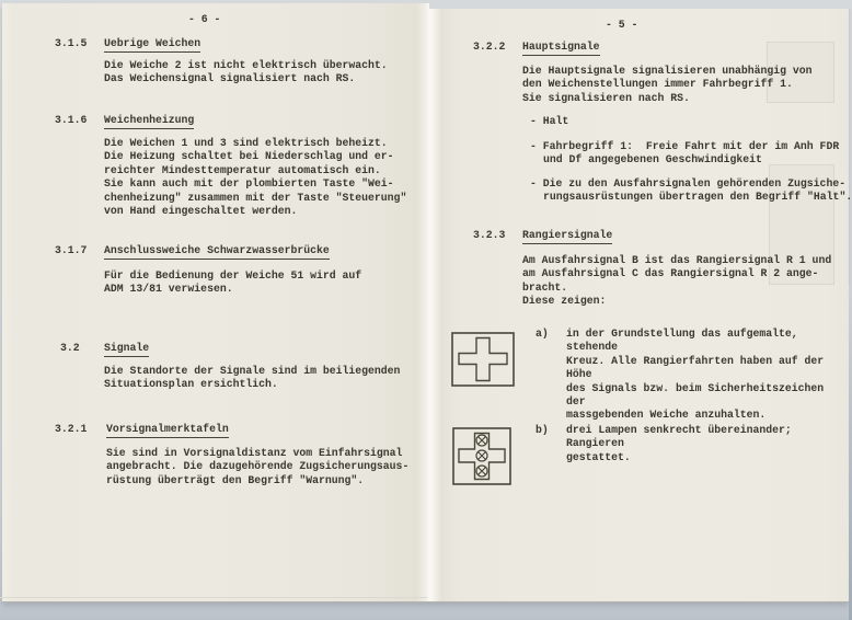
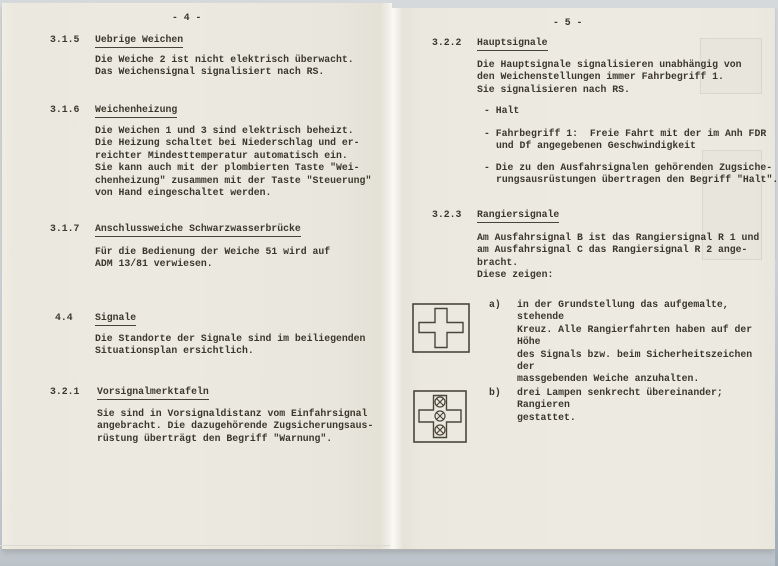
- - 6 -
+ - 4 -
  3.1.5
  Uebrige Weichen
  Die Weiche 2 ist nicht elektrisch überwacht.
  Das Weichensignal signalisiert nach RS.
  3.1.6
  Weichenheizung
  Die Weichen 1 und 3 sind elektrisch beheizt.
  Die Heizung schaltet bei Niederschlag und er-
  reichter Mindesttemperatur automatisch ein.
  Sie kann auch mit der plombierten Taste "Wei-
  chenheizung" zusammen mit der Taste "Steuerung"
  von Hand eingeschaltet werden.
  3.1.7
  Anschlussweiche Schwarzwasserbrücke
  Für die Bedienung der Weiche 51 wird auf
  ADM 13/81 verwiesen.
- 3.2
+ 4.4
  Signale
  Die Standorte der Signale sind im beiliegenden
  Situationsplan ersichtlich.
  3.2.1
  Vorsignalmerktafeln
  Sie sind in Vorsignaldistanz vom Einfahrsignal
  angebracht. Die dazugehörende Zugsicherungsaus-
  rüstung überträgt den Begriff "Warnung".
  - 5 -
  3.2.2
  Hauptsignale
  Die Hauptsignale signalisieren unabhängig von
  den Weichenstellungen immer Fahrbegriff 1.
  Sie signalisieren nach RS.
  - Halt
  - Fahrbegriff 1: Freie Fahrt mit der im Anh FDR
  und Df angegebenen Geschwindigkeit
  - Die zu den Ausfahrsignalen gehörenden Zugsiche-
  rungsausrüstungen übertragen den Begriff "Halt".
  3.2.3
  Rangiersignale
  Am Ausfahrsignal B ist das Rangiersignal R 1 und
  am Ausfahrsignal C das Rangiersignal R 2 ange-
  bracht.
  Diese zeigen:
  a)
  in der Grundstellung das aufgemalte, stehende
  Kreuz. Alle Rangierfahrten haben auf der Höhe
  des Signals bzw. beim Sicherheitszeichen der
  massgebenden Weiche anzuhalten.
  b)
  drei Lampen senkrecht übereinander; Rangieren
  gestattet.
